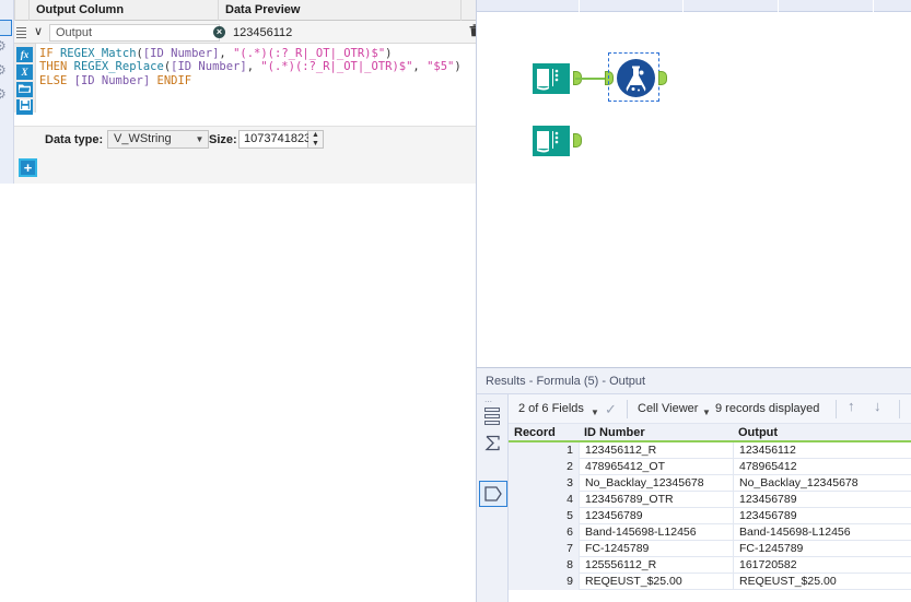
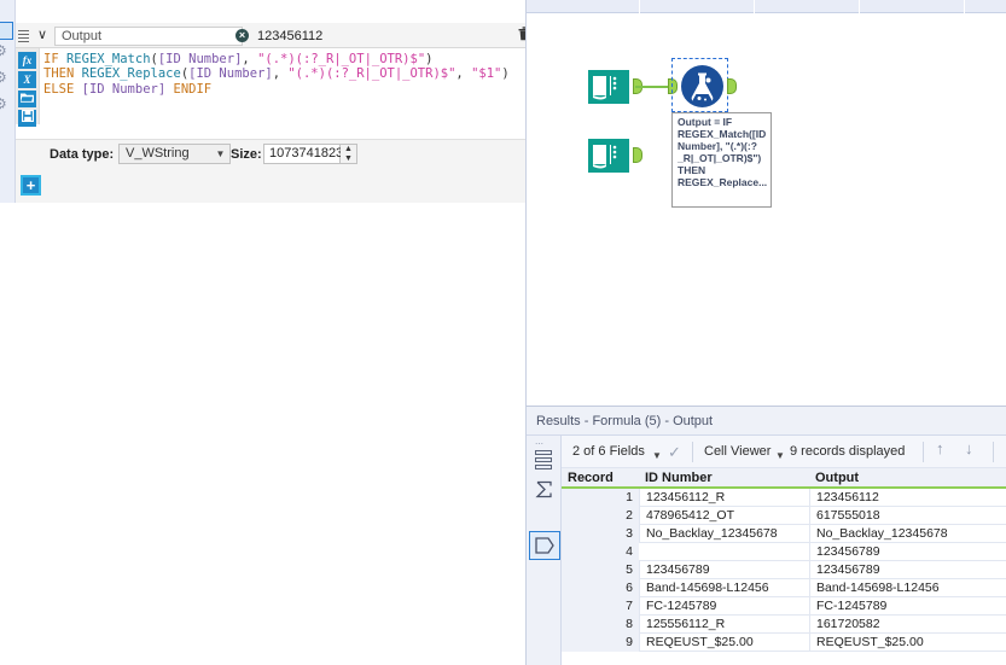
  ⚙
  ⚙
  ⚙
- Output Column
- Data Preview
  ∨
  Output
  ×
  123456112
  fx
  X
- IF REGEX_Match([ID Number], "(.*)(:?_R|_OT|_OTR)$") THEN REGEX_Replace([ID Number], "(.*)(:?_R|_OT|_OTR)$", "$5") ELSE [ID Number] ENDIF
+ IF REGEX_Match([ID Number], "(.*)(:?_R|_OT|_OTR)$") THEN REGEX_Replace([ID Number], "(.*)(:?_R|_OT|_OTR)$", "$1") ELSE [ID Number] ENDIF
  Data type:
  V_WString
  ▼
  Size:
  107374182
  +
+ Output = IF REGEX_Match([ID Number], "(.*)(:?_R|_OT|_OTR)$") THEN REGEX_Replace...
  Results - Formula (5) - Output
  2 of 6 Fields
  ▼
  ✓
  Cell Viewer
  ▼
  9 records displayed
  ↑
  ↓
  Record
  ID Number
  Output
  1
  123456112_R
  123456112
  2
  478965412_OT
- 478965412
+ 617555018
  3
  No_Backlay_12345678
  No_Backlay_12345678
  4
- 123456789_OTR
  123456789
  5
  123456789
  123456789
  6
  Band-145698-L12456
  Band-145698-L12456
  7
  FC-1245789
  FC-1245789
  8
  125556112_R
  161720582
  9
  REQEUST_$25.00
  REQEUST_$25.00
